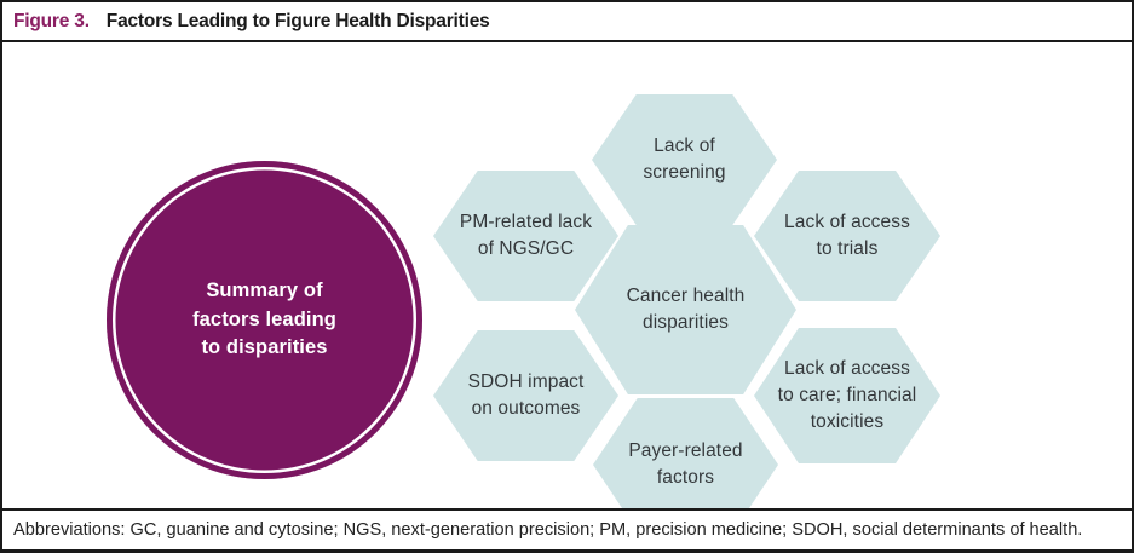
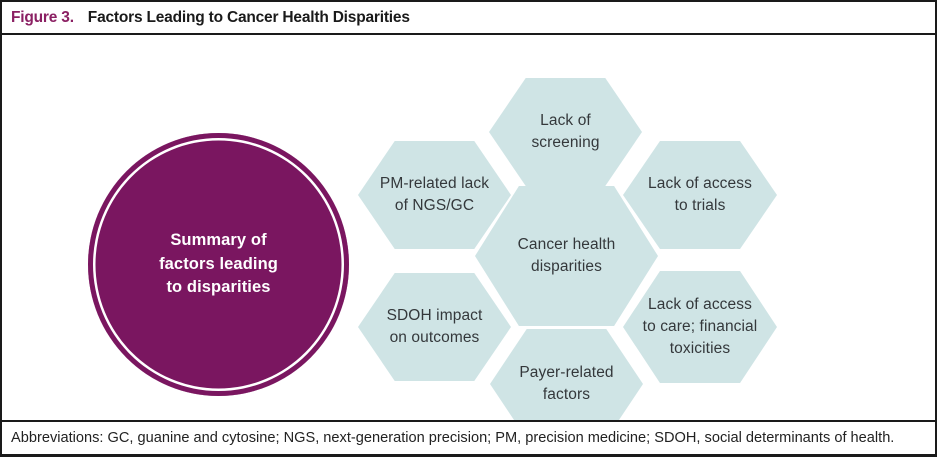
  Figure 3.
- Factors Leading to Figure Health Disparities
+ Factors Leading to Cancer Health Disparities
  Summary of
  factors leading
  to disparities
  Lack of
  screening
  PM-related lack
  of NGS/GC
  Lack of access
  to trials
  Cancer health
  disparities
  SDOH impact
  on outcomes
  Lack of access
  to care; financial
  toxicities
  Payer-related
  factors
  Abbreviations: GC, guanine and cytosine; NGS, next-generation precision; PM, precision medicine; SDOH, social determinants of health.
